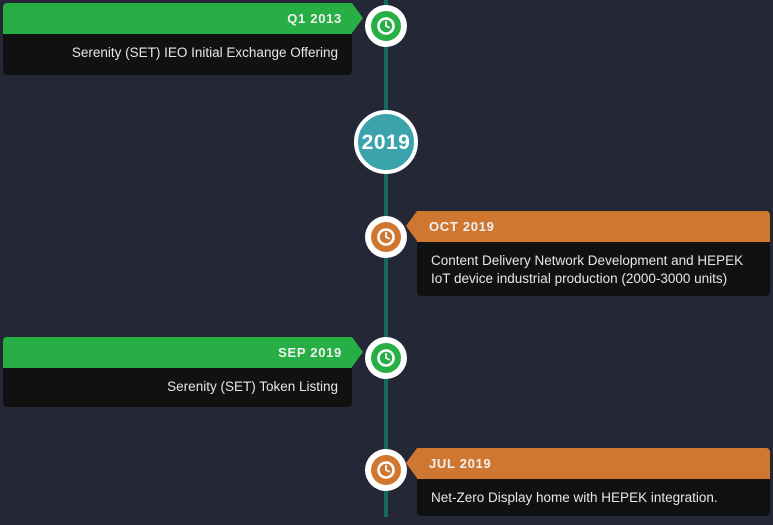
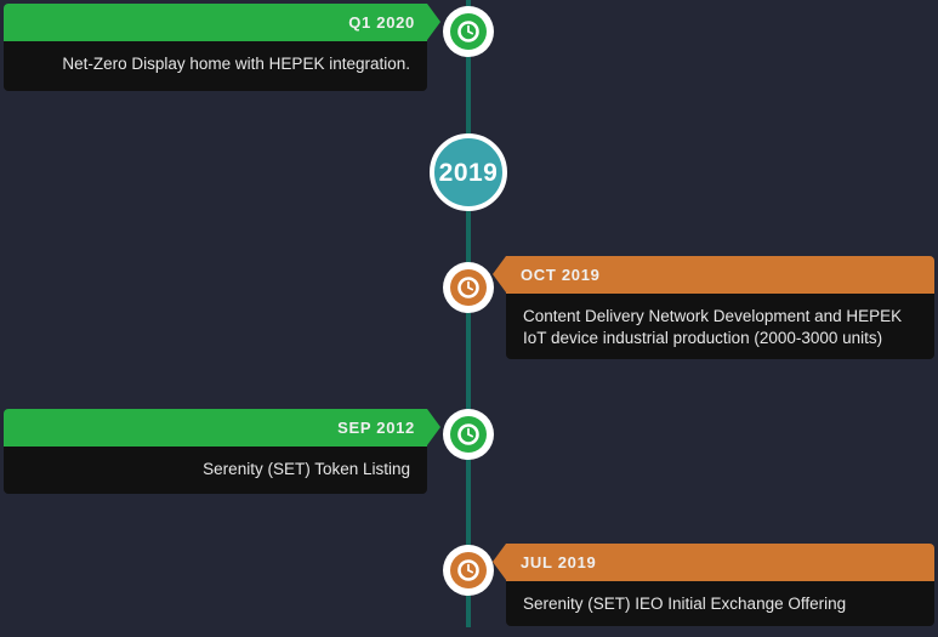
- Q1 2013
+ Q1 2020
- Serenity (SET) IEO Initial Exchange Offering
+ Net-Zero Display home with HEPEK integration.
  2019
  OCT 2019
  Content Delivery Network Development and HEPEK IoT device industrial production (2000-3000 units)
- SEP 2019
+ SEP 2012
  Serenity (SET) Token Listing
  JUL 2019
- Net-Zero Display home with HEPEK integration.
+ Serenity (SET) IEO Initial Exchange Offering
